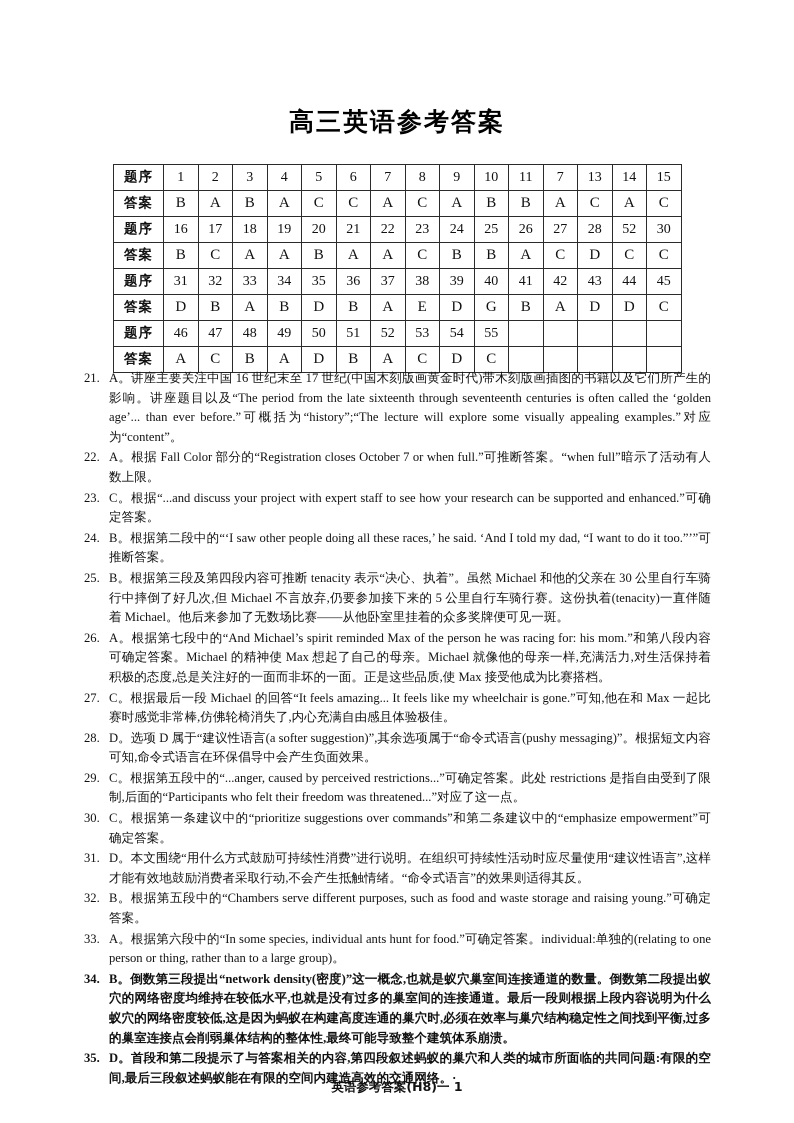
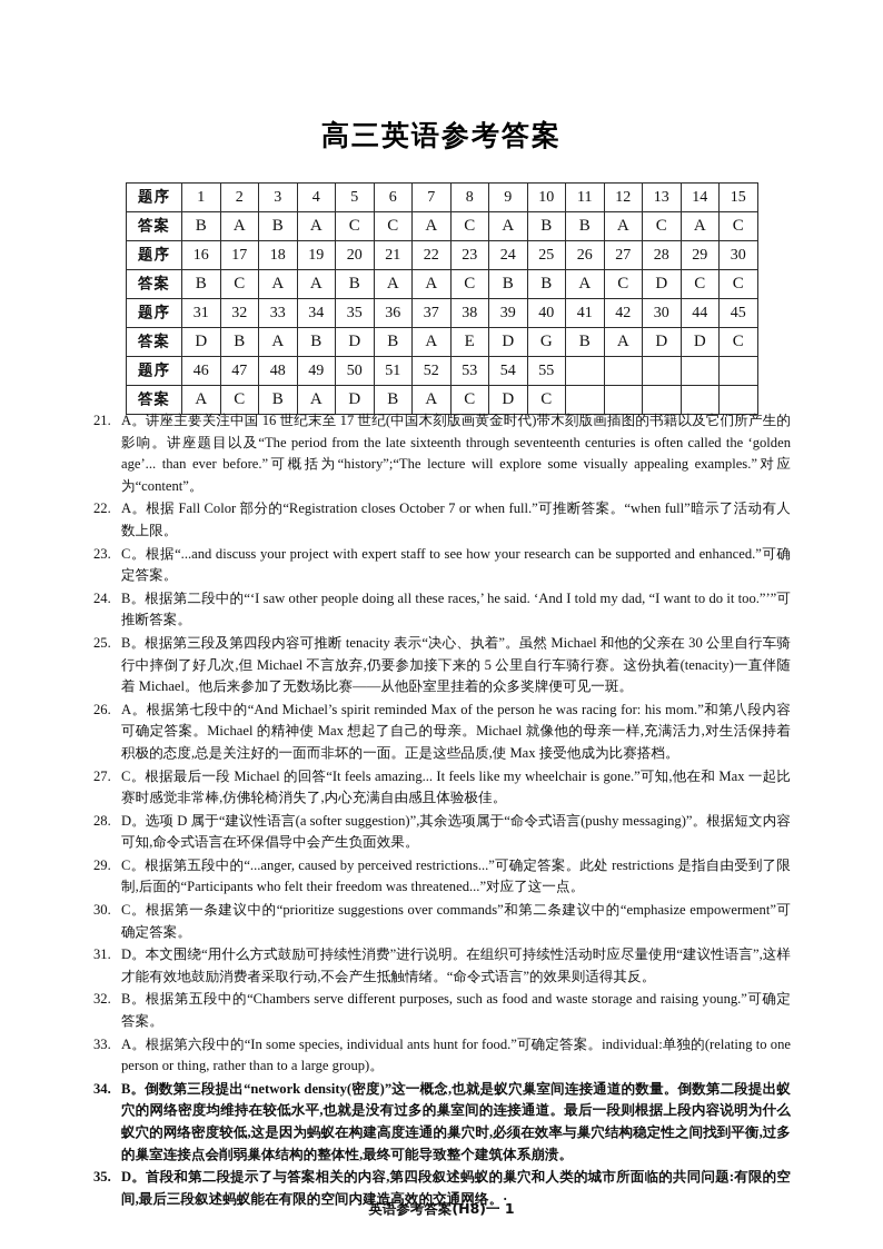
  高三英语参考答案
- 题序	1	2	3	4	5	6	7	8	9	10	11	7	13	14	15
+ 题序	1	2	3	4	5	6	7	8	9	10	11	12	13	14	15
  答案	B	A	B	A	C	C	A	C	A	B	B	A	C	A	C
- 题序	16	17	18	19	20	21	22	23	24	25	26	27	28	52	30
+ 题序	16	17	18	19	20	21	22	23	24	25	26	27	28	29	30
  答案	B	C	A	A	B	A	A	C	B	B	A	C	D	C	C
- 题序	31	32	33	34	35	36	37	38	39	40	41	42	43	44	45
+ 题序	31	32	33	34	35	36	37	38	39	40	41	42	30	44	45
  答案	D	B	A	B	D	B	A	E	D	G	B	A	D	D	C
  题序	46	47	48	49	50	51	52	53	54	55
  答案	A	C	B	A	D	B	A	C	D	C
  21.
  A。讲座主要关注中国 16 世纪末至 17 世纪(中国木刻版画黄金时代)带木刻版画插图的书籍以及它们所产生的影响。讲座题目以及“The period from the late sixteenth through seventeenth centuries is often called the ‘golden age’... than ever before.”可概括为“history”;“The lecture will explore some visually appealing examples.”对应为“content”。
  22.
  A。根据 Fall Color 部分的“Registration closes October 7 or when full.”可推断答案。“when full”暗示了活动有人数上限。
  23.
  C。根据“...and discuss your project with expert staff to see how your research can be supported and enhanced.”可确定答案。
  24.
  B。根据第二段中的“‘I saw other people doing all these races,’ he said. ‘And I told my dad, “I want to do it too.”’”可推断答案。
  25.
  B。根据第三段及第四段内容可推断 tenacity 表示“决心、执着”。虽然 Michael 和他的父亲在 30 公里自行车骑行中摔倒了好几次,但 Michael 不言放弃,仍要参加接下来的 5 公里自行车骑行赛。这份执着(tenacity)一直伴随着 Michael。他后来参加了无数场比赛——从他卧室里挂着的众多奖牌便可见一斑。
  26.
  A。根据第七段中的“And Michael’s spirit reminded Max of the person he was racing for: his mom.”和第八段内容可确定答案。Michael 的精神使 Max 想起了自己的母亲。Michael 就像他的母亲一样,充满活力,对生活保持着积极的态度,总是关注好的一面而非坏的一面。正是这些品质,使 Max 接受他成为比赛搭档。
  27.
  C。根据最后一段 Michael 的回答“It feels amazing... It feels like my wheelchair is gone.”可知,他在和 Max 一起比赛时感觉非常棒,仿佛轮椅消失了,内心充满自由感且体验极佳。
  28.
  D。选项 D 属于“建议性语言(a softer suggestion)”,其余选项属于“命令式语言(pushy messaging)”。根据短文内容可知,命令式语言在环保倡导中会产生负面效果。
  29.
  C。根据第五段中的“...anger, caused by perceived restrictions...”可确定答案。此处 restrictions 是指自由受到了限制,后面的“Participants who felt their freedom was threatened...”对应了这一点。
  30.
  C。根据第一条建议中的“prioritize suggestions over commands”和第二条建议中的“emphasize empowerment”可确定答案。
  31.
  D。本文围绕“用什么方式鼓励可持续性消费”进行说明。在组织可持续性活动时应尽量使用“建议性语言”,这样才能有效地鼓励消费者采取行动,不会产生抵触情绪。“命令式语言”的效果则适得其反。
  32.
  B。根据第五段中的“Chambers serve different purposes, such as food and waste storage and raising young.”可确定答案。
  33.
  A。根据第六段中的“In some species, individual ants hunt for food.”可确定答案。individual:单独的(relating to one person or thing, rather than to a large group)。
  34.
  B。倒数第三段提出“network density(密度)”这一概念,也就是蚁穴巢室间连接通道的数量。倒数第二段提出蚁穴的网络密度均维持在较低水平,也就是没有过多的巢室间的连接通道。最后一段则根据上段内容说明为什么蚁穴的网络密度较低,这是因为蚂蚁在构建高度连通的巢穴时,必须在效率与巢穴结构稳定性之间找到平衡,过多的巢室连接点会削弱巢体结构的整体性,最终可能导致整个建筑体系崩溃。
  35.
  D。首段和第二段提示了与答案相关的内容,第四段叙述蚂蚁的巢穴和人类的城市所面临的共同问题:有限的空间,最后三段叙述蚂蚁能在有限的空间内建造高效的交通网络。·
  英语参考答案(H8)一 1
